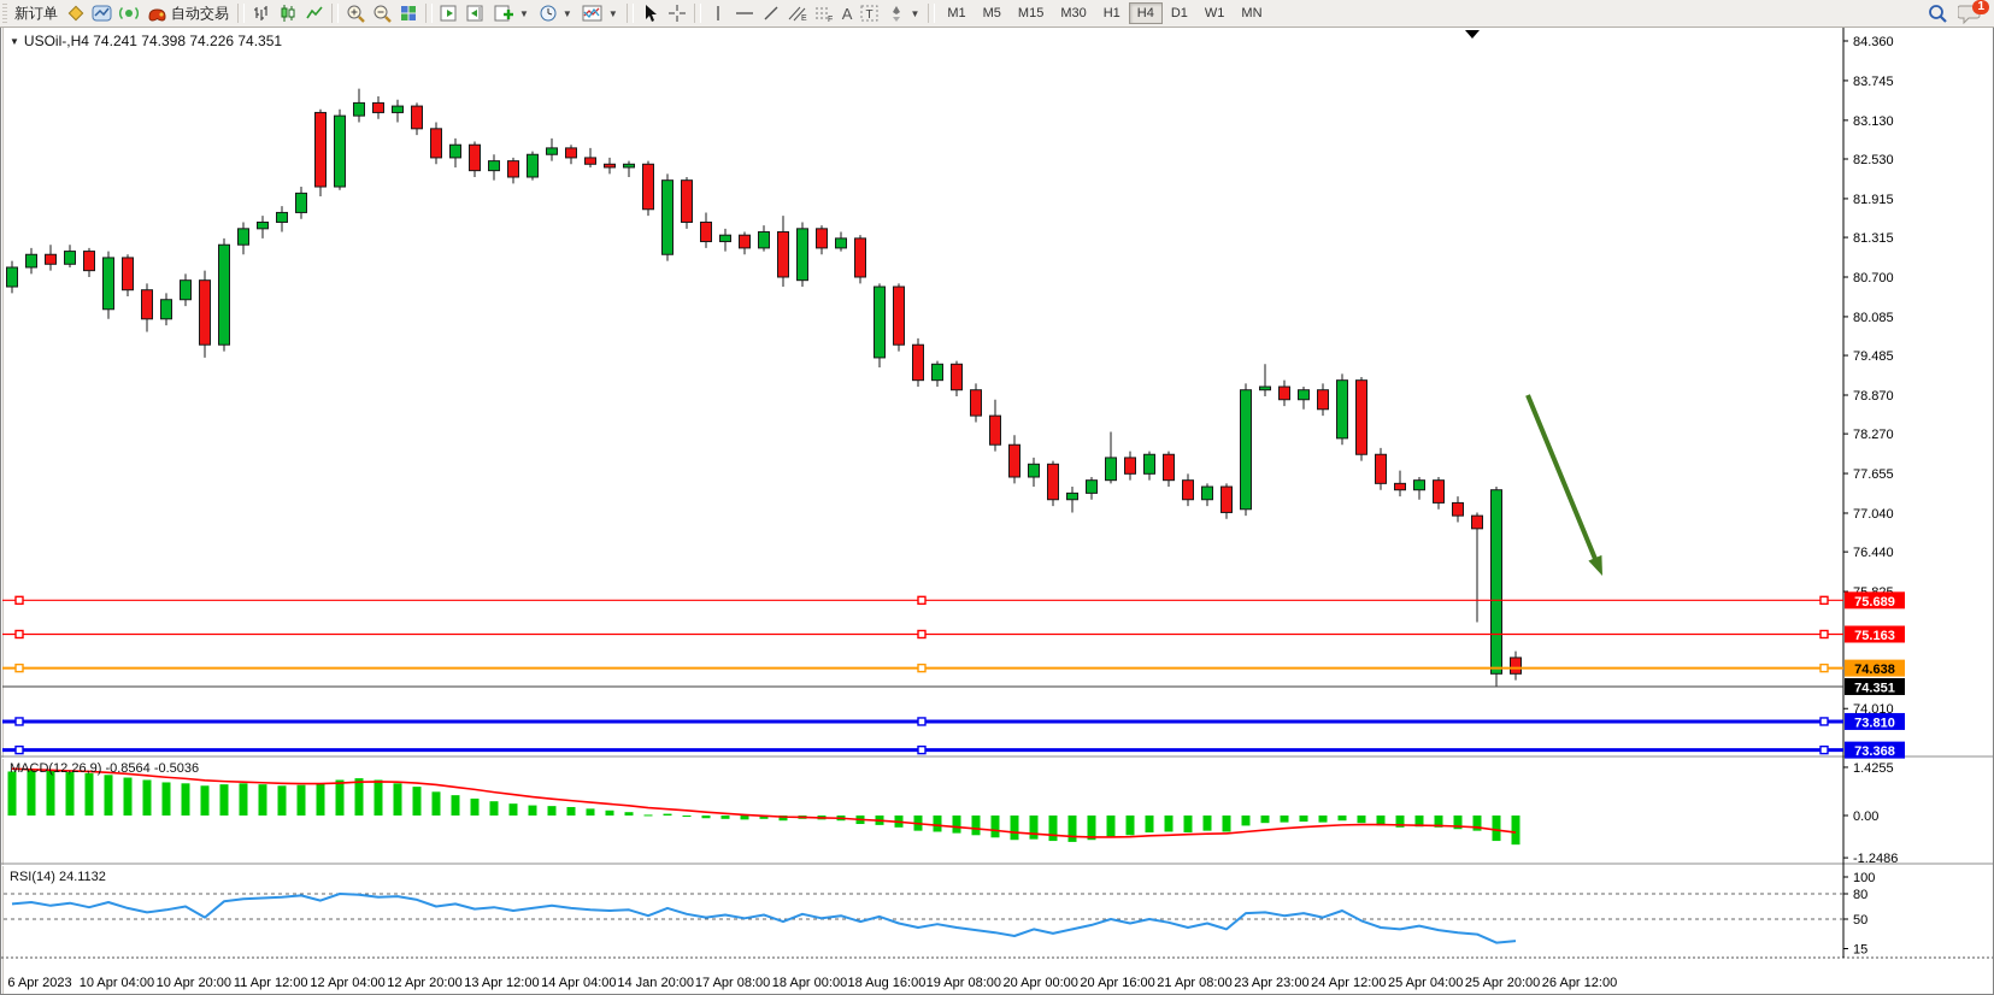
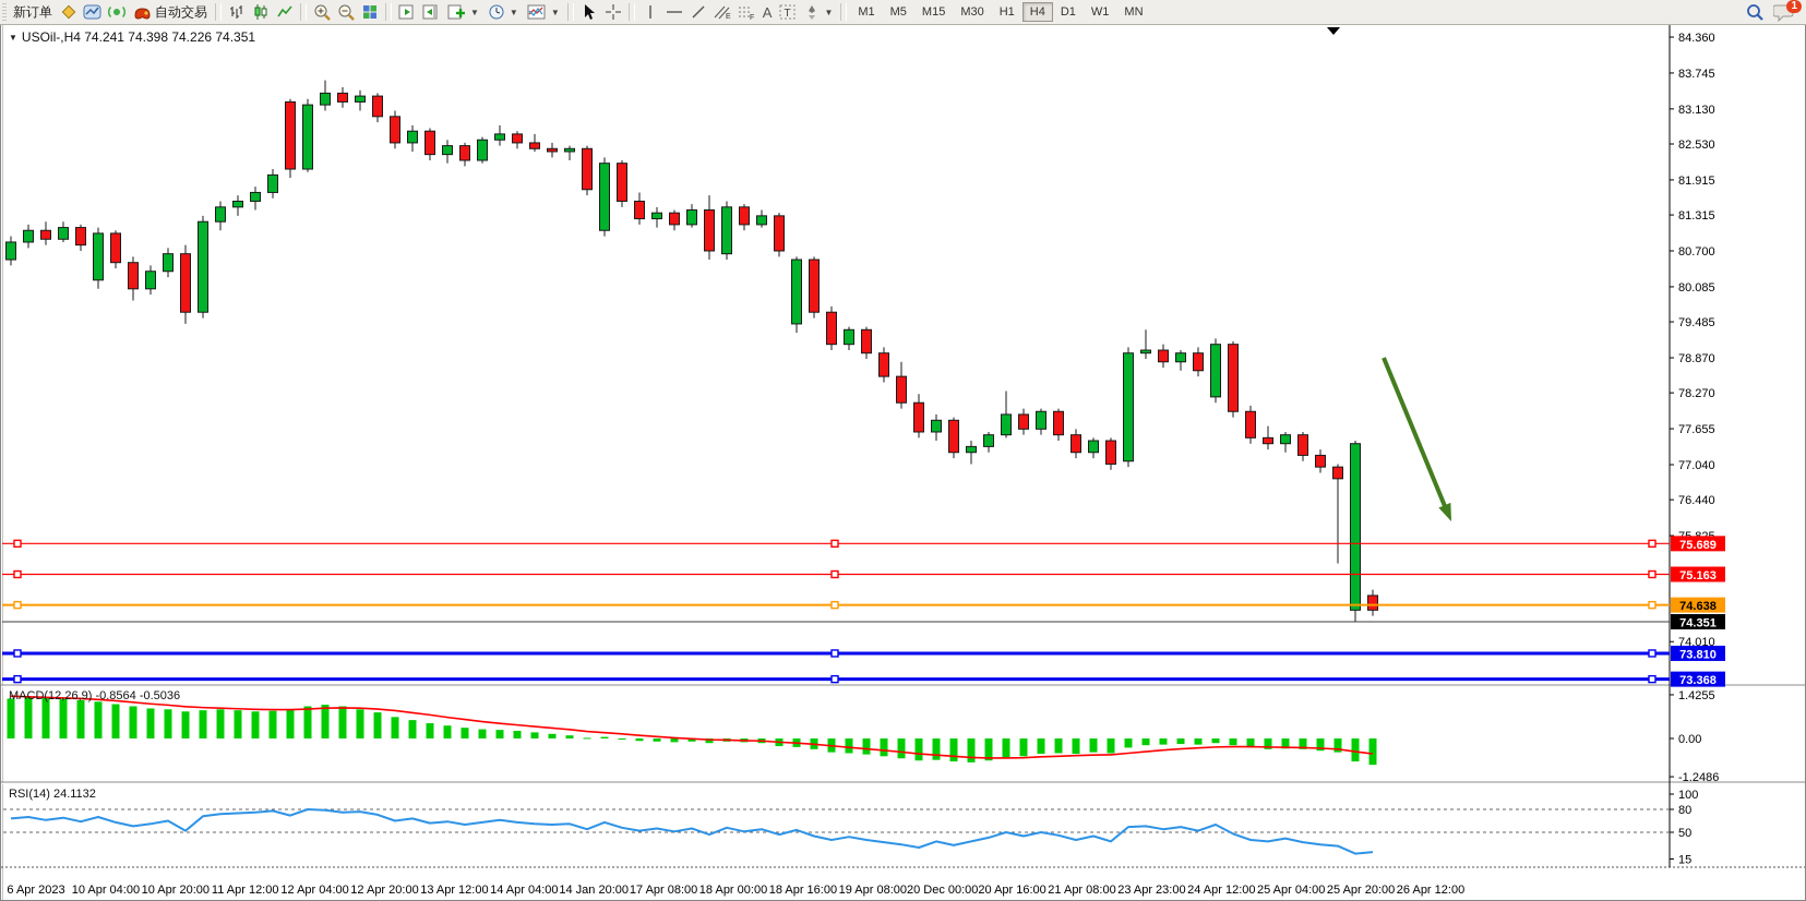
  新订单
  自动交易
  ▼
  ▼
  ▼
  A
  T
  ▼
  M1
  M5
  M15
  M30
  H1
  H4
  D1
  W1
  MN
  1
  84.360
  83.745
  83.130
  82.530
  81.915
  81.315
  80.700
  80.085
  79.485
  78.870
  78.270
  77.655
  77.040
  76.440
  74.010
  1.4255
  0.00
  -1.2486
  100
  80
  50
  15
  75.689
  75.163
  74.638
  74.351
  73.810
  73.368
  6 Apr 2023
  10 Apr 04:00
  10 Apr 20:00
  11 Apr 12:00
  12 Apr 04:00
  12 Apr 20:00
  13 Apr 12:00
  14 Apr 04:00
  14 Jan 20:00
  17 Apr 08:00
  18 Apr 00:00
- 18 Aug 16:00
+ 18 Apr 16:00
  19 Apr 08:00
- 20 Apr 00:00
+ 20 Dec 00:00
  20 Apr 16:00
  21 Apr 08:00
  23 Apr 23:00
  24 Apr 12:00
  25 Apr 04:00
  25 Apr 20:00
  26 Apr 12:00
  ▼ USOil-,H4 74.241 74.398 74.226 74.351
  MACD(12,26,9) -0.8564 -0.5036
  RSI(14) 24.1132
